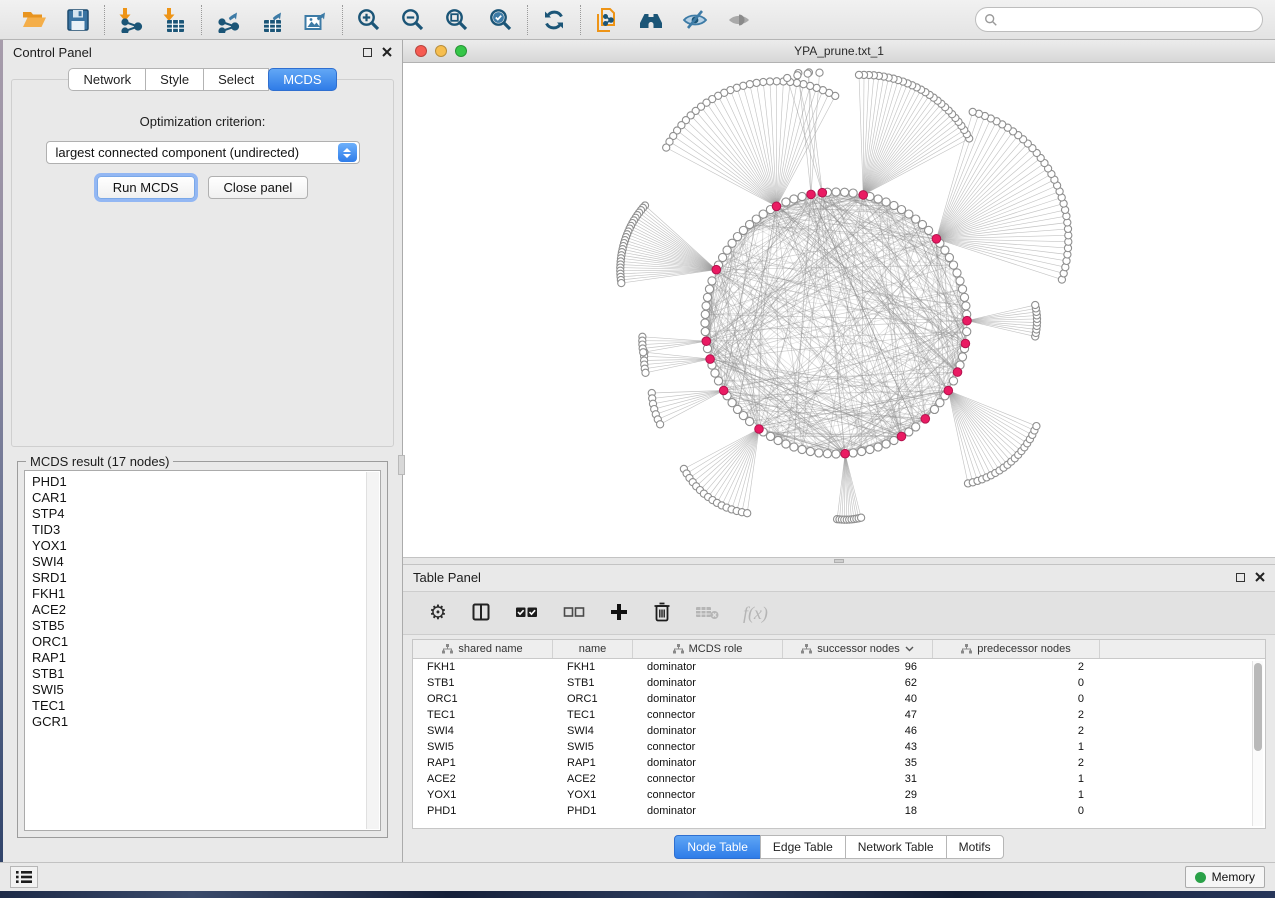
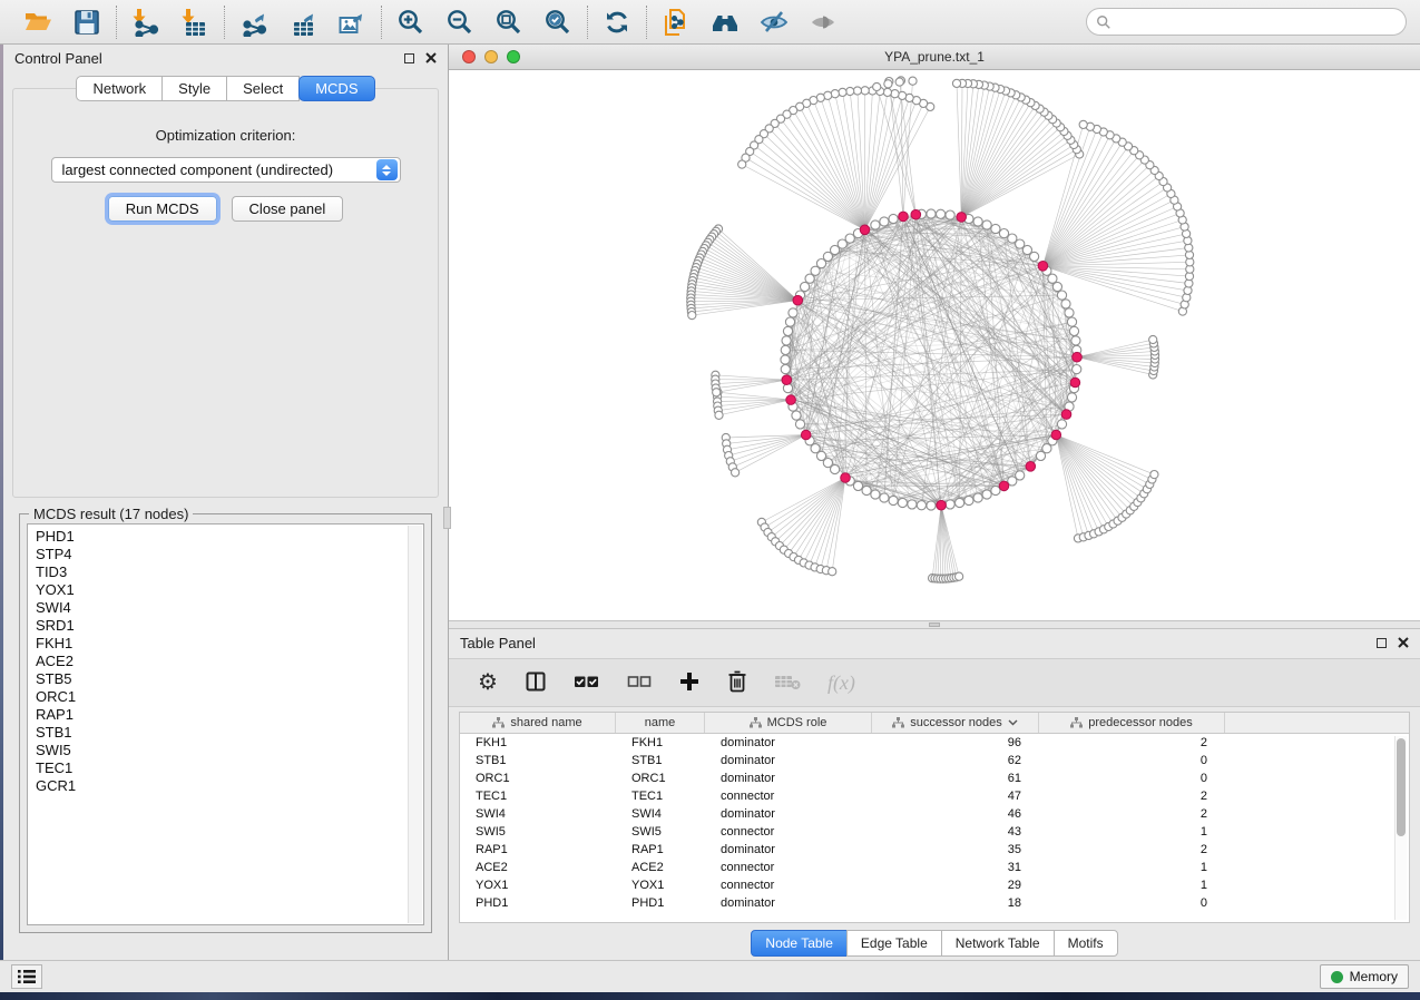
  Control Panel
  Network
  Style
  Select
  MCDS
  Optimization criterion:
  largest connected component (undirected)
  Run MCDS
  Close panel
  MCDS result (17 nodes)
  PHD1
- CAR1
  STP4
  TID3
  YOX1
  SWI4
  SRD1
  FKH1
  ACE2
  STB5
  ORC1
  RAP1
  STB1
  SWI5
  TEC1
  GCR1
  YPA_prune.txt_1
  Table Panel
  ⚙
  f(x)
  shared name
  name
  MCDS role
  successor nodes
  predecessor nodes
  FKH1
  FKH1
  dominator
  96
  2
  STB1
  STB1
  dominator
  62
  0
  ORC1
  ORC1
  dominator
- 40
+ 61
  0
  TEC1
  TEC1
  connector
  47
  2
  SWI4
  SWI4
  dominator
  46
  2
  SWI5
  SWI5
  connector
  43
  1
  RAP1
  RAP1
  dominator
  35
  2
  ACE2
  ACE2
  connector
  31
  1
  YOX1
  YOX1
  connector
  29
  1
  PHD1
  PHD1
  dominator
  18
  0
  Node Table
  Edge Table
  Network Table
  Motifs
  Memory
